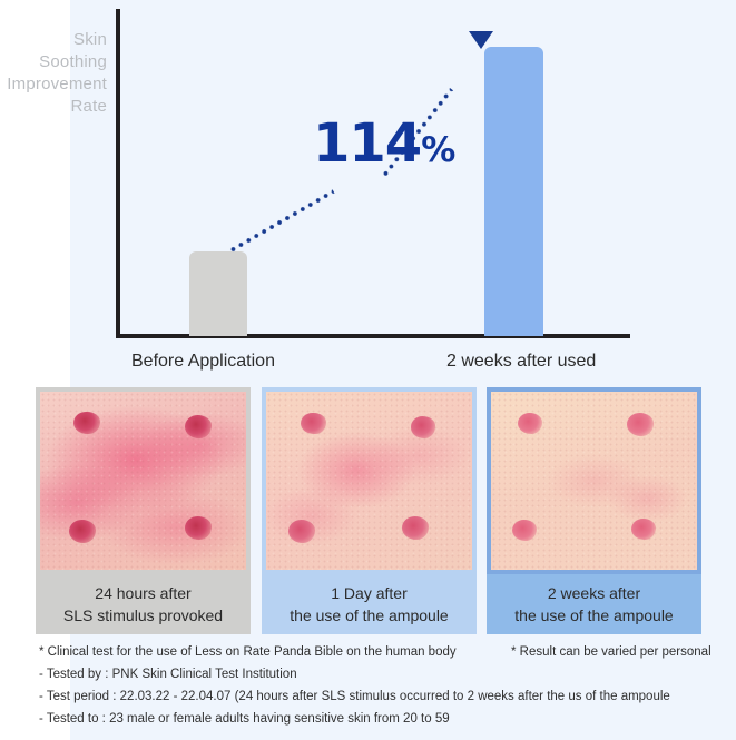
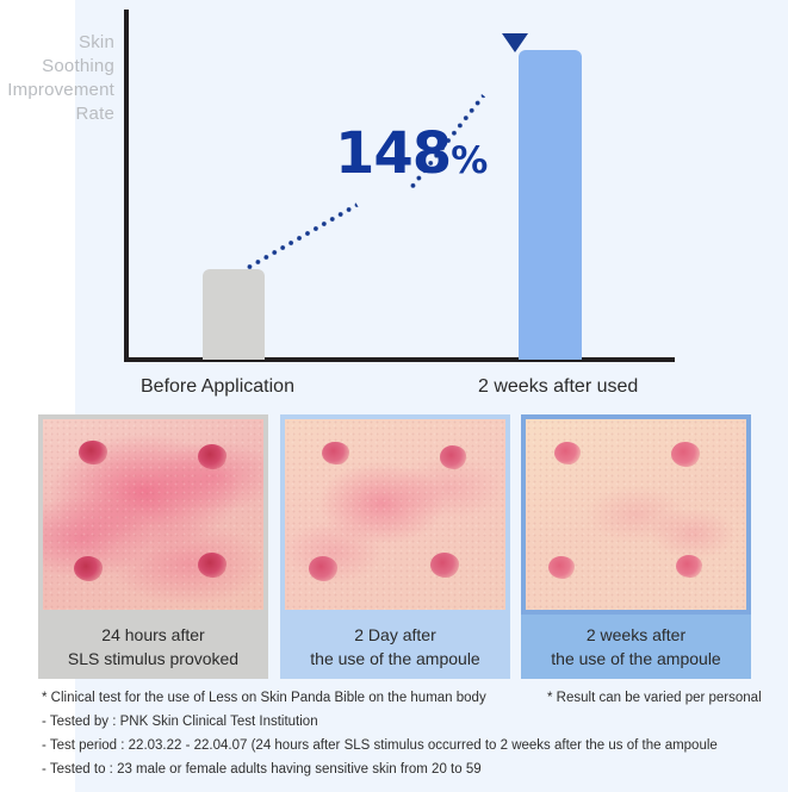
  Skin
  Soothing
  Improvement
  Rate
- 114%
+ 148%
  Before Application
  2 weeks after used
  24 hours after
  SLS stimulus provoked
- 1 Day after
+ 2 Day after
  the use of the ampoule
  2 weeks after
  the use of the ampoule
- * Clinical test for the use of Less on Rate Panda Bible on the human body
+ * Clinical test for the use of Less on Skin Panda Bible on the human body
  - Tested by : PNK Skin Clinical Test Institution
  - Test period : 22.03.22 - 22.04.07 (24 hours after SLS stimulus occurred to 2 weeks after the us of the ampoule
  - Tested to : 23 male or female adults having sensitive skin from 20 to 59
  * Result can be varied per personal
